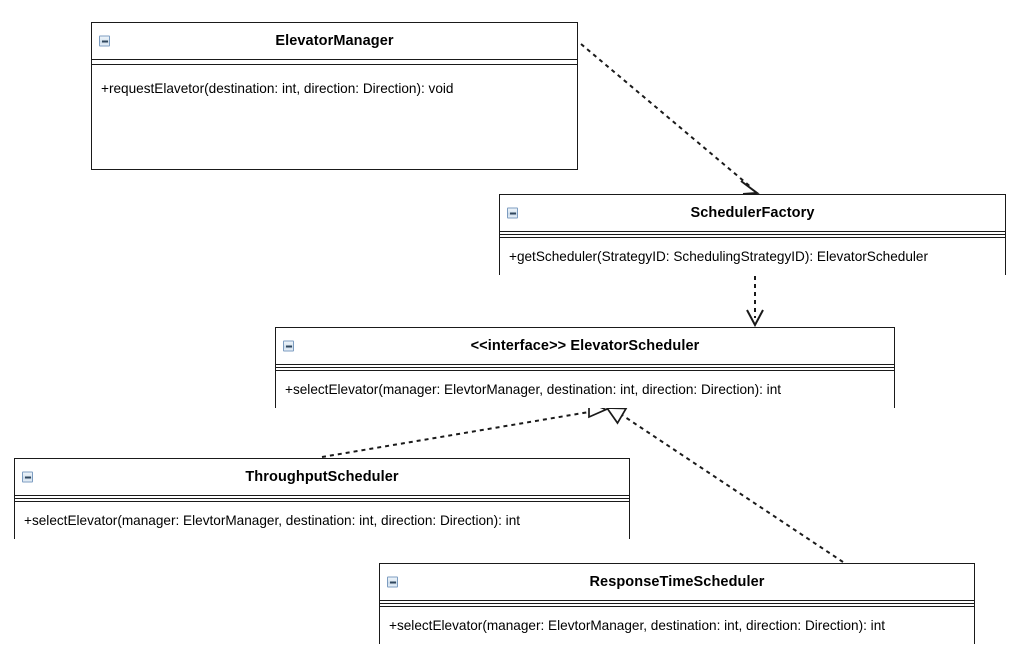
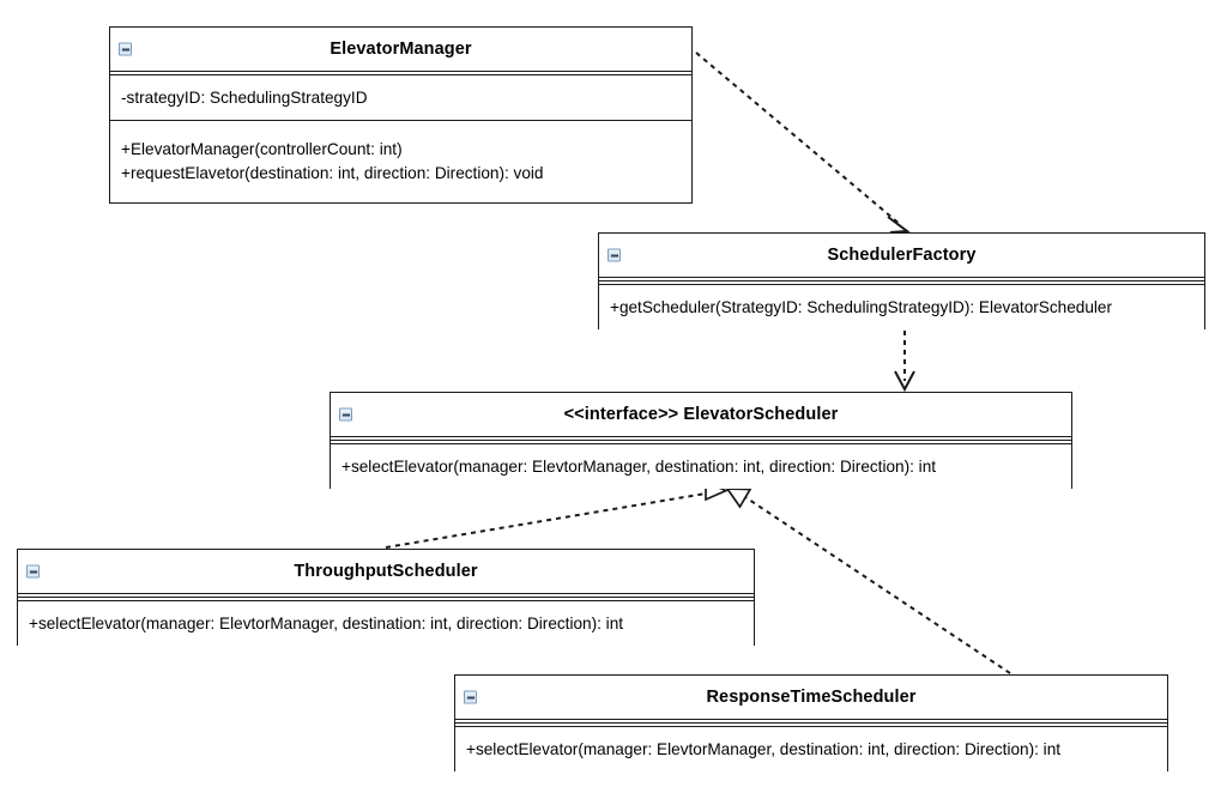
  ElevatorManager
+ -strategyID: SchedulingStrategyID
+ +ElevatorManager(controllerCount: int)
  +requestElavetor(destination: int, direction: Direction): void
  SchedulerFactory
  +getScheduler(StrategyID: SchedulingStrategyID): ElevatorScheduler
  <<interface>> ElevatorScheduler
  +selectElevator(manager: ElevtorManager, destination: int, direction: Direction): int
  ThroughputScheduler
  +selectElevator(manager: ElevtorManager, destination: int, direction: Direction): int
  ResponseTimeScheduler
  +selectElevator(manager: ElevtorManager, destination: int, direction: Direction): int
